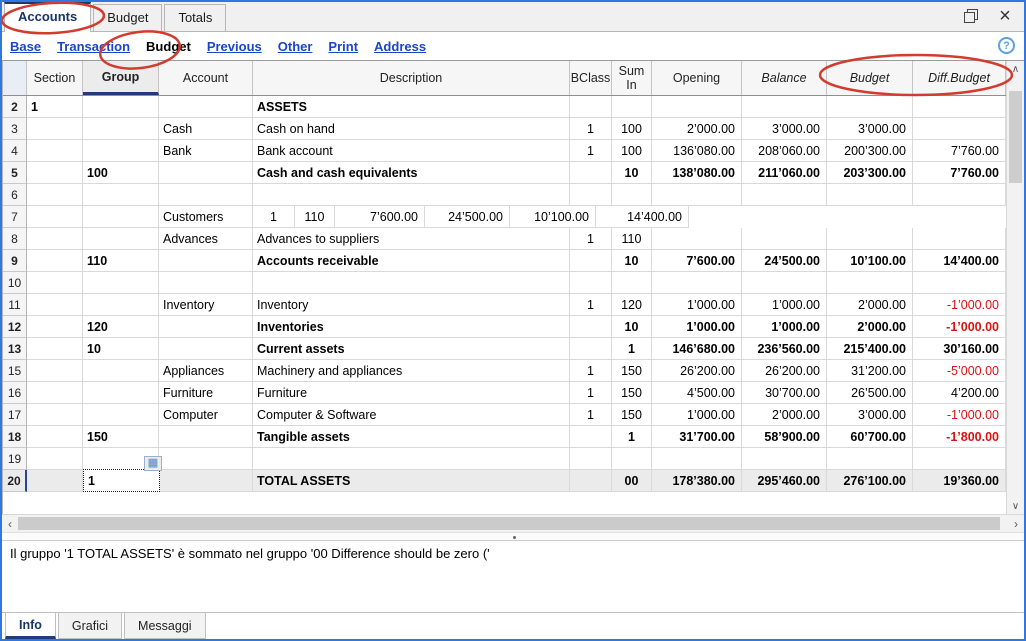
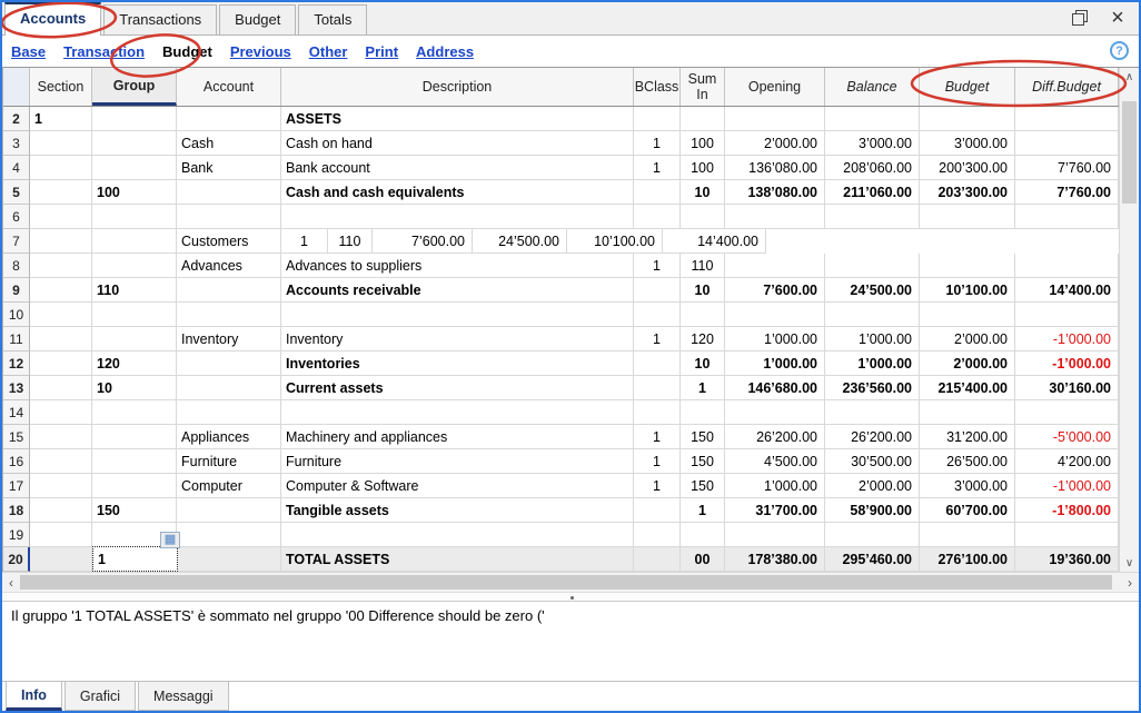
  Accounts
+ Transactions
  Budget
  Totals
  ×
  Base
  Transation
  Budget
  Previous
  Other
  Print
  Address
  ?
  Section
  Group
  Account
  Description
  BClass
  Sum
  In
  Opening
  Balance
  Budget
  Diff.Budget
  2
  1
  ASSETS
  3
  Cash
  Cash on hand
  1
  100
  2’000.00
  3’000.00
  3’000.00
  4
  Bank
  Bank account
  1
  100
  136’080.00
  208’060.00
  200’300.00
  7’760.00
  5
  100
  Cash and cash equivalents
  10
  138’080.00
  211’060.00
  203’300.00
  7’760.00
  6
  7
  Customers
  1
  110
  7’600.00
  24’500.00
  10’100.00
  14’400.00
  8
  Advances
  Advances to suppliers
  1
  110
  9
  110
  Accounts receivable
  10
  7’600.00
  24’500.00
  10’100.00
  14’400.00
  10
  11
  Inventory
  Inventory
  1
  120
  1’000.00
  1’000.00
  2’000.00
  -1’000.00
  12
  120
  Inventories
  10
  1’000.00
  1’000.00
  2’000.00
  -1’000.00
  13
  10
  Current assets
  1
  146’680.00
  236’560.00
  215’400.00
  30’160.00
+ 14
  15
  Appliances
  Machinery and appliances
  1
  150
  26’200.00
  26’200.00
  31’200.00
  -5’000.00
  16
  Furniture
  Furniture
  1
  150
  4’500.00
- 30’700.00
+ 30’500.00
  26’500.00
  4’200.00
  17
  Computer
  Computer & Software
  1
  150
  1’000.00
  2’000.00
  3’000.00
  -1’000.00
  18
  150
  Tangible assets
  1
  31’700.00
  58’900.00
  60’700.00
  -1’800.00
  19
  20
  1
  ▦
  TOTAL ASSETS
  00
  178’380.00
  295’460.00
  276’100.00
  19’360.00
  ∧
  ∨
  ‹
  ›
  Il gruppo '1 TOTAL ASSETS' è sommato nel gruppo '00 Difference should be zero ('
  Info
  Grafici
  Messaggi
